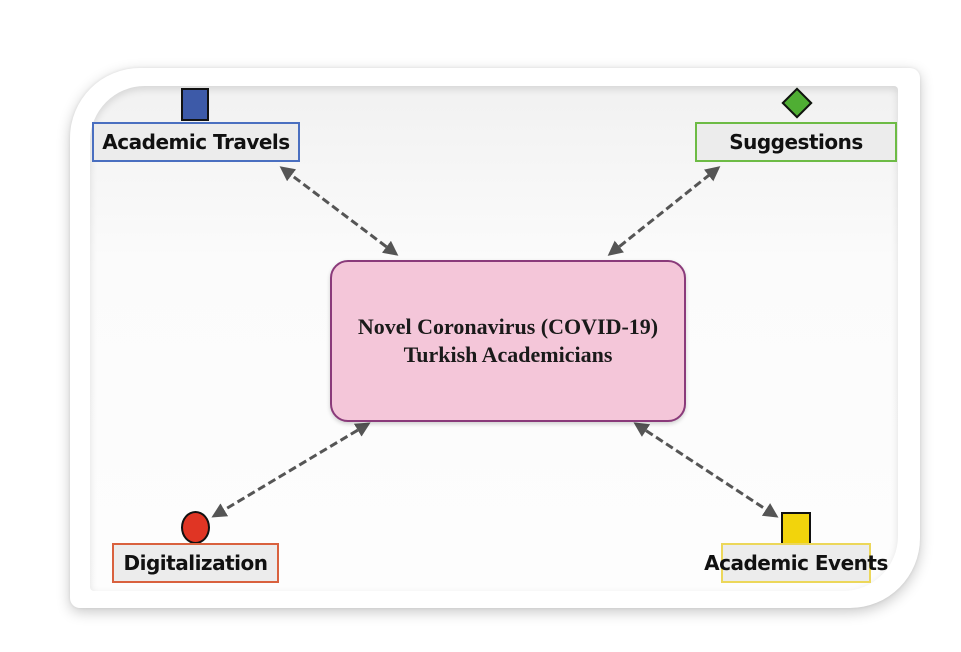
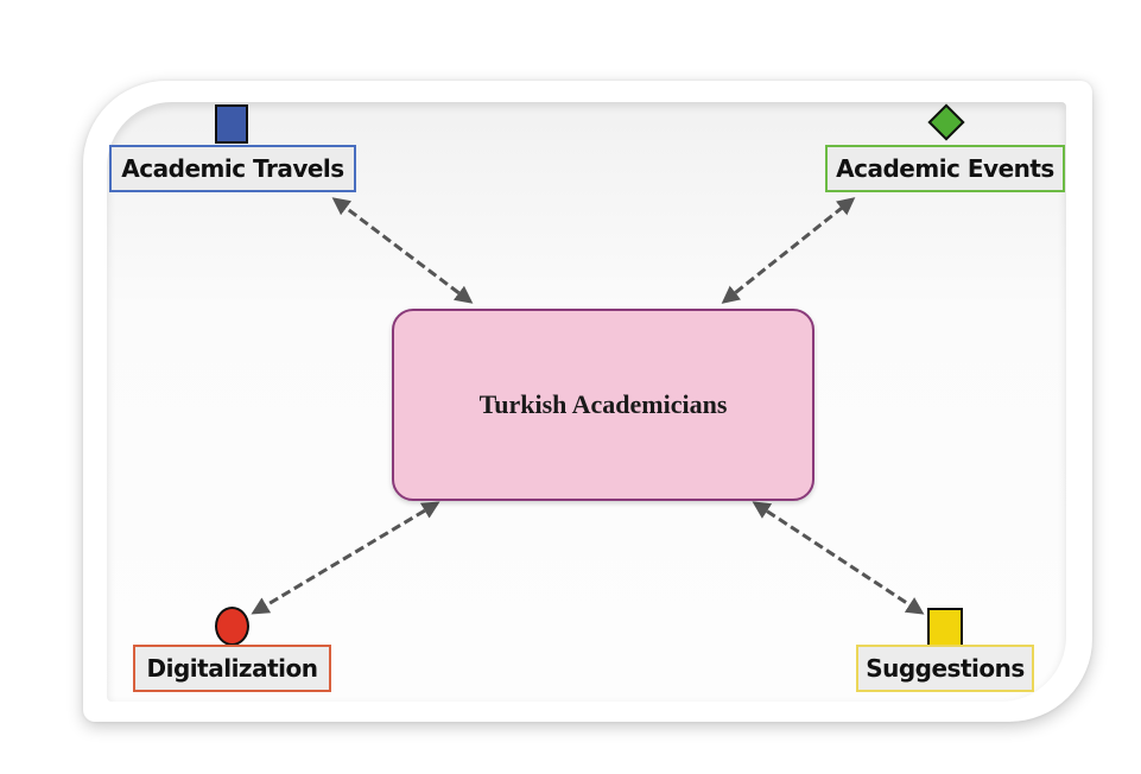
- Novel Coronavirus (COVID-19)
  Turkish Academicians
  Academic Travels
- Suggestions
+ Academic Events
  Digitalization
- Academic Events
+ Suggestions
